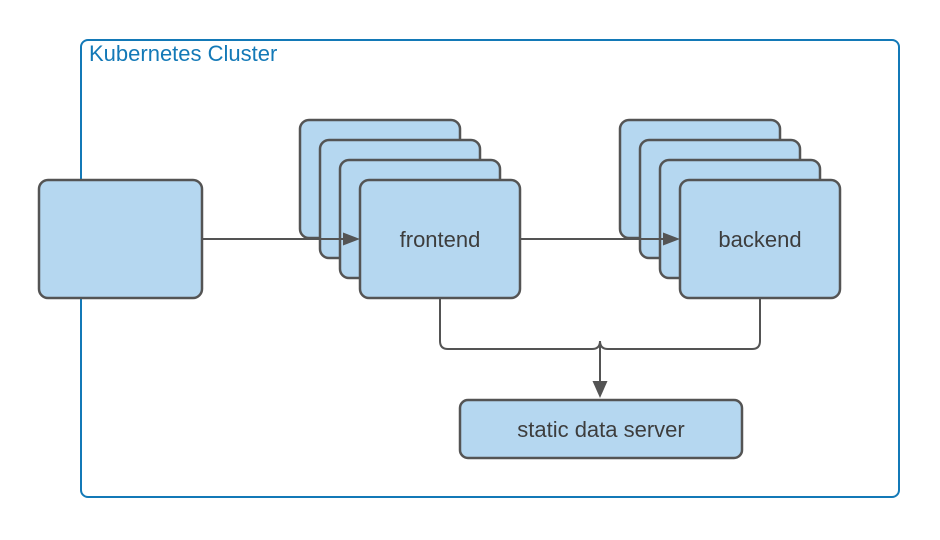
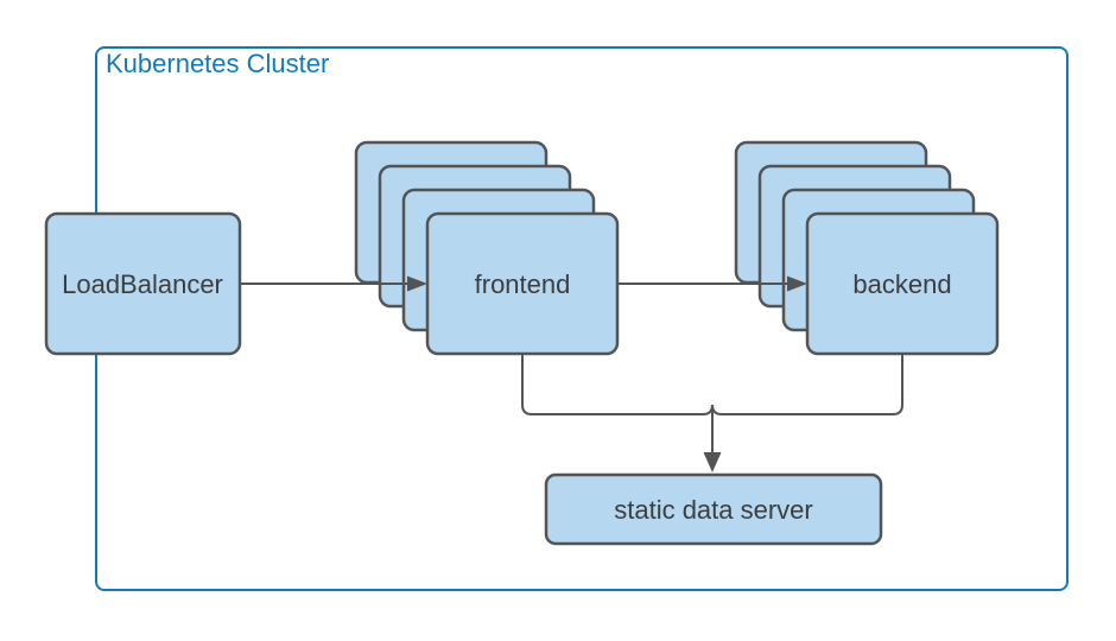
  Kubernetes Cluster
+ LoadBalancer
  frontend
  backend
  static data server
